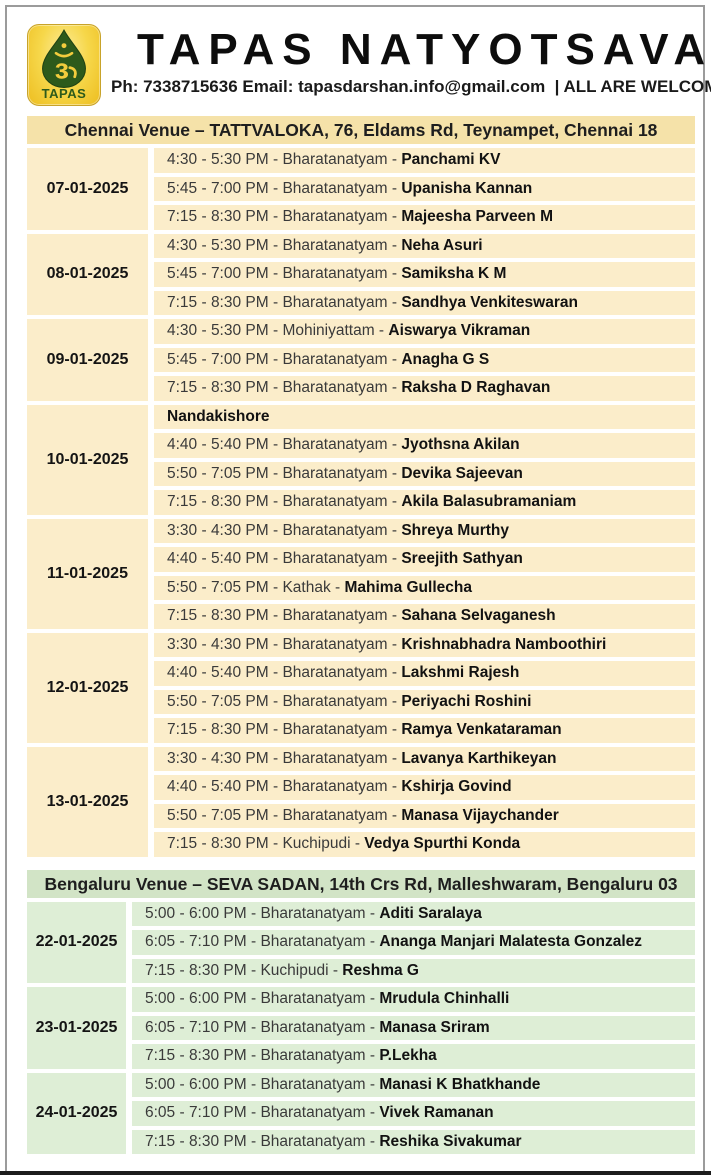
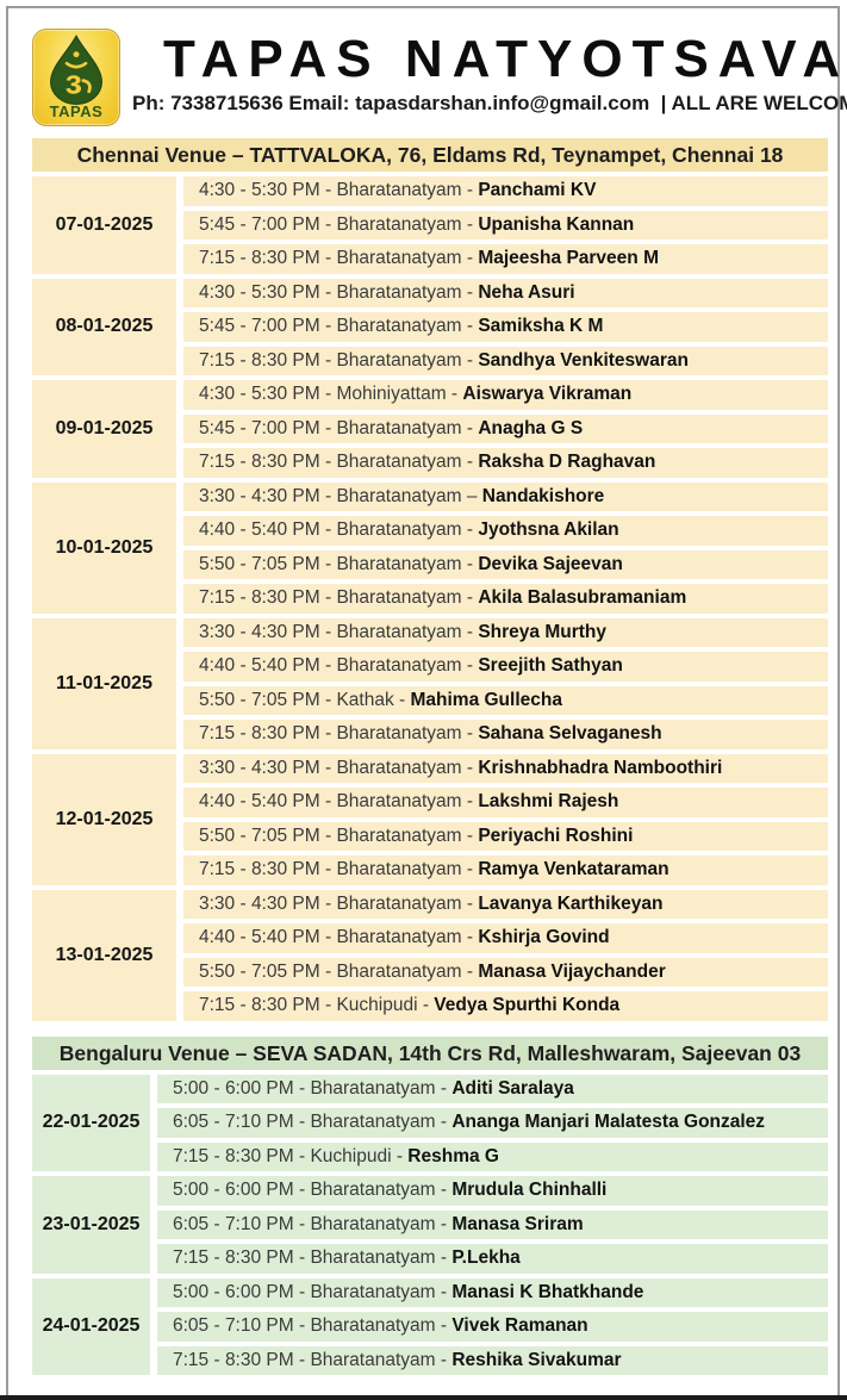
  з
  TAPAS
  TAPAS NATYOTSAVA
  Ph: 7338715636 Email: tapasdarshan.info@gmail.com | ALL ARE WELCO
  Chennai Venue – TATTVALOKA, 76, Eldams Rd, Teynampet, Chennai 18
  07-01-2025
  4:30 - 5:30 PM - Bharatanatyam -
  Panchami KV
  5:45 - 7:00 PM - Bharatanatyam -
  Upanisha Kannan
  7:15 - 8:30 PM - Bharatanatyam -
  Majeesha Parveen M
  08-01-2025
  4:30 - 5:30 PM - Bharatanatyam -
  Neha Asuri
  5:45 - 7:00 PM - Bharatanatyam -
  Samiksha K M
  7:15 - 8:30 PM - Bharatanatyam -
  Sandhya Venkiteswaran
  09-01-2025
  4:30 - 5:30 PM - Mohiniyattam -
  Aiswarya Vikraman
  5:45 - 7:00 PM - Bharatanatyam -
  Anagha G S
  7:15 - 8:30 PM - Bharatanatyam -
  Raksha D Raghavan
  10-01-2025
+ 3:30 - 4:30 PM - Bharatanatyam –
  Nandakishore
  4:40 - 5:40 PM - Bharatanatyam -
  Jyothsna Akilan
  5:50 - 7:05 PM - Bharatanatyam -
  Devika Sajeevan
  7:15 - 8:30 PM - Bharatanatyam -
  Akila Balasubramaniam
  11-01-2025
  3:30 - 4:30 PM - Bharatanatyam -
  Shreya Murthy
  4:40 - 5:40 PM - Bharatanatyam -
  Sreejith Sathyan
  5:50 - 7:05 PM - Kathak -
  Mahima Gullecha
  7:15 - 8:30 PM - Bharatanatyam -
  Sahana Selvaganesh
  12-01-2025
  3:30 - 4:30 PM - Bharatanatyam -
  Krishnabhadra Namboothiri
  4:40 - 5:40 PM - Bharatanatyam -
  Lakshmi Rajesh
  5:50 - 7:05 PM - Bharatanatyam -
  Periyachi Roshini
  7:15 - 8:30 PM - Bharatanatyam -
  Ramya Venkataraman
  13-01-2025
  3:30 - 4:30 PM - Bharatanatyam -
  Lavanya Karthikeyan
  4:40 - 5:40 PM - Bharatanatyam -
  Kshirja Govind
  5:50 - 7:05 PM - Bharatanatyam -
  Manasa Vijaychander
  7:15 - 8:30 PM - Kuchipudi -
  Vedya Spurthi Konda
- Bengaluru Venue – SEVA SADAN, 14th Crs Rd, Malleshwaram, Bengaluru 03
+ Bengaluru Venue – SEVA SADAN, 14th Crs Rd, Malleshwaram, Sajeevan 03
  22-01-2025
  5:00 - 6:00 PM - Bharatanatyam -
  Aditi Saralaya
  6:05 - 7:10 PM - Bharatanatyam -
  Ananga Manjari Malatesta Gonzalez
  7:15 - 8:30 PM - Kuchipudi -
  Reshma G
  23-01-2025
  5:00 - 6:00 PM - Bharatanatyam -
  Mrudula Chinhalli
  6:05 - 7:10 PM - Bharatanatyam -
  Manasa Sriram
  7:15 - 8:30 PM - Bharatanatyam -
  P.Lekha
  24-01-2025
  5:00 - 6:00 PM - Bharatanatyam -
  Manasi K Bhatkhande
  6:05 - 7:10 PM - Bharatanatyam -
  Vivek Ramanan
  7:15 - 8:30 PM - Bharatanatyam -
  Reshika Sivakumar
